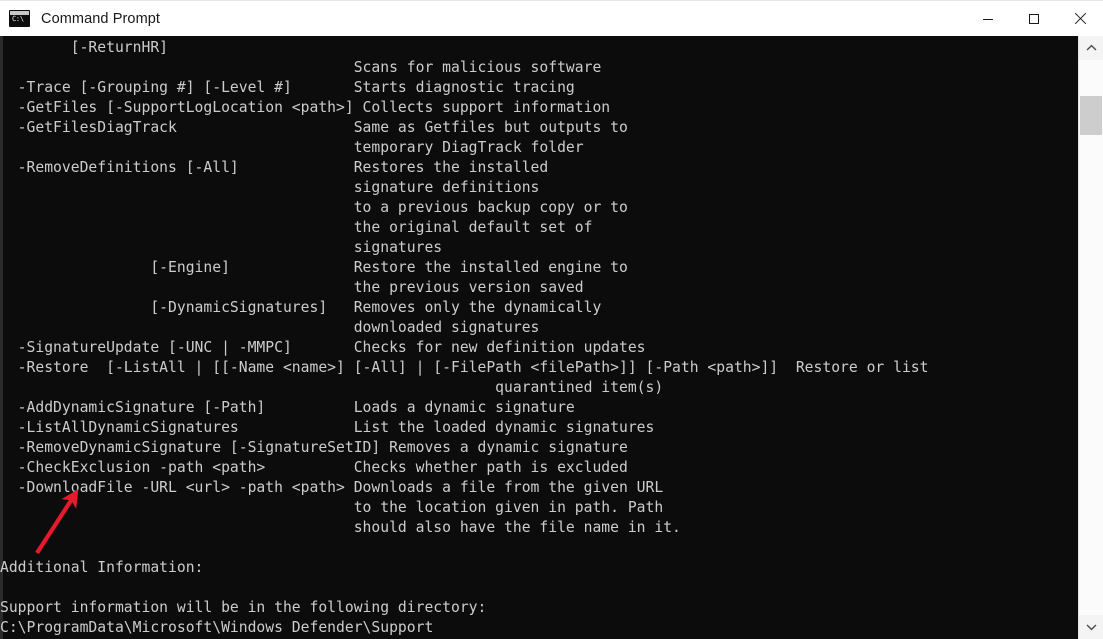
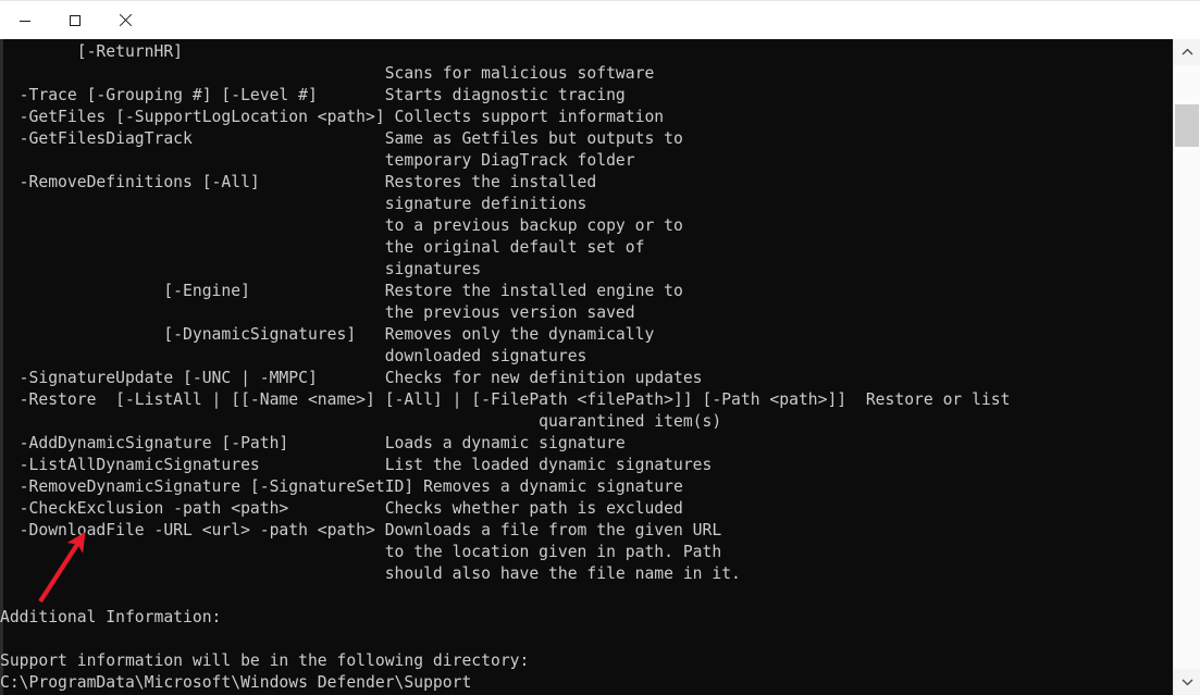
- C:\
- Command Prompt
  [-ReturnHR]
  Scans for malicious software
  -Trace [-Grouping #] [-Level #] Starts diagnostic tracing
  -GetFiles [-SupportLogLocation <path>] Collects support information
  -GetFilesDiagTrack Same as Getfiles but outputs to
  temporary DiagTrack folder
  -RemoveDefinitions [-All] Restores the installed
  signature definitions
  to a previous backup copy or to
  the original default set of
  signatures
  [-Engine] Restore the installed engine to
  the previous version saved
  [-DynamicSignatures] Removes only the dynamically
  downloaded signatures
  -SignatureUpdate [-UNC | -MMPC] Checks for new definition updates
  -Restore [-ListAll | [[-Name <name>] [-All] | [-FilePath <filePath>]] [-Path <path>]] Restore or list
  quarantined item(s)
  -AddDynamicSignature [-Path] Loads a dynamic signature
  -ListAllDynamicSignatures List the loaded dynamic signatures
  -RemoveDynamicSignature [-SignatureSetID] Removes a dynamic signature
  -CheckExclusion -path <path> Checks whether path is excluded
  -DownloadFile -URL <url> -path <path> Downloads a file from the given URL
  to the location given in path. Path
  should also have the file name in it.
  Additional Information:
  Support information will be in the following directory:
  C:\ProgramData\Microsoft\Windows Defender\Support
